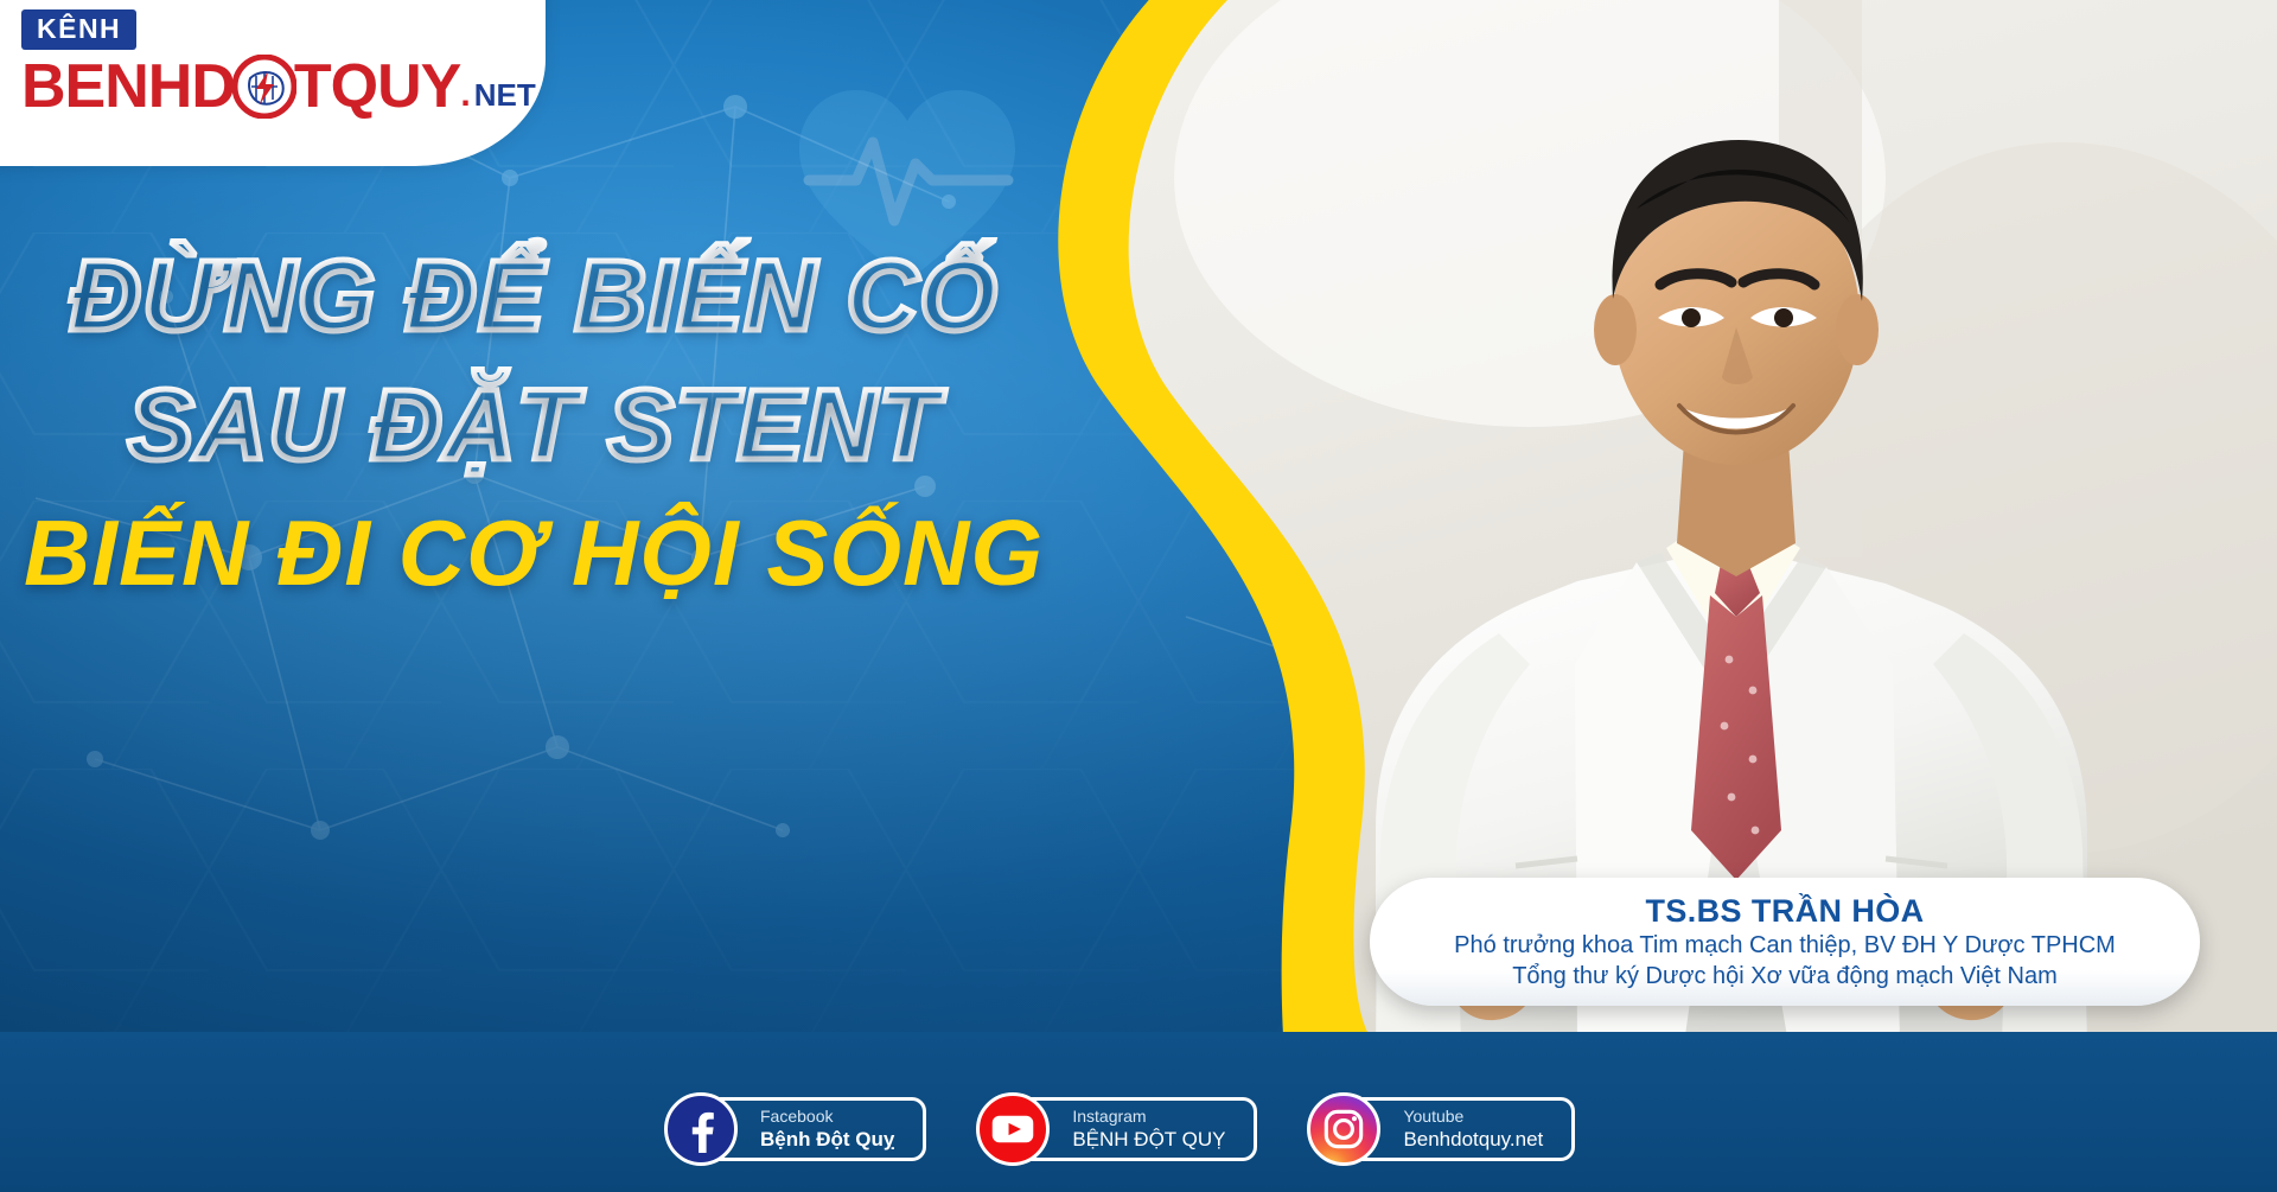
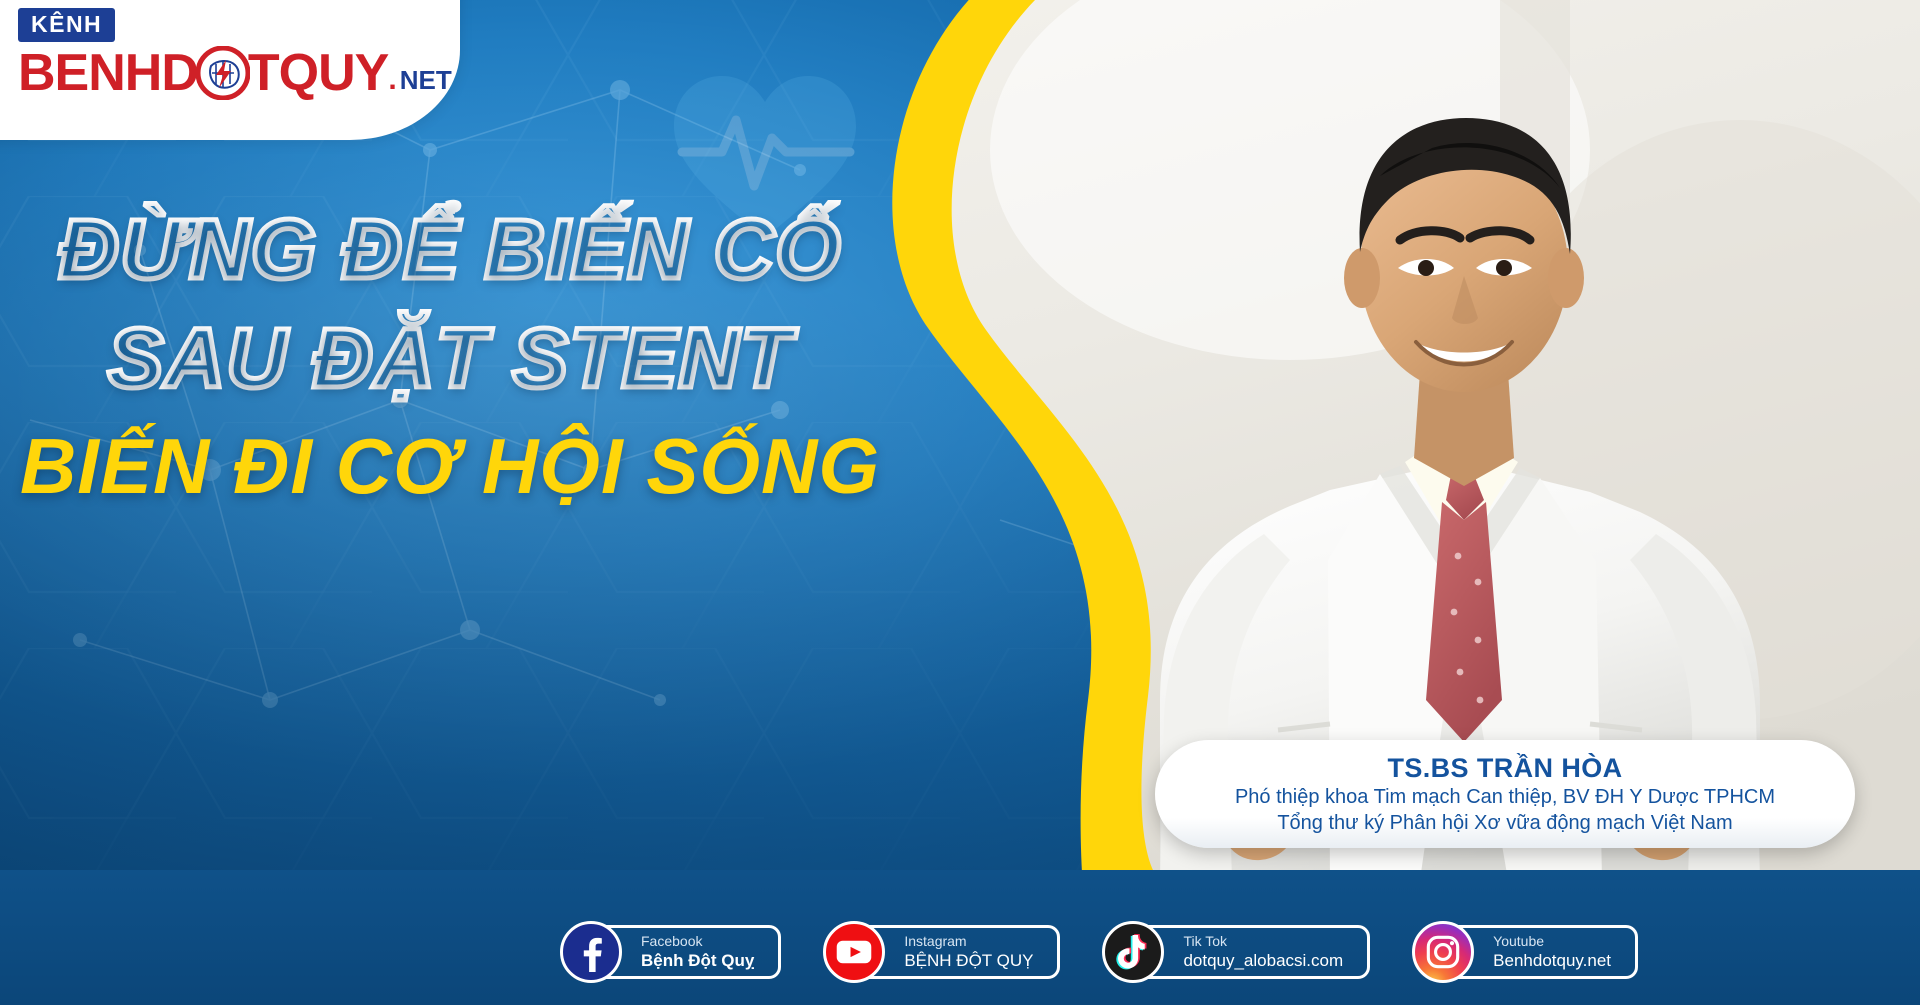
  KÊNH
  BENHD
  TQUY
  .
  NET
  ĐỪNG ĐỂ BIẾN CỐ
  SAU ĐẶT STENT
  BIẾN ĐI CƠ HỘI SỐNG
  TS.BS TRẦN HÒA
- Phó trưởng khoa Tim mạch Can thiệp, BV ĐH Y Dược TPHCM
+ Phó thiệp khoa Tim mạch Can thiệp, BV ĐH Y Dược TPHCM
- Tổng thư ký Dược hội Xơ vữa động mạch Việt Nam
+ Tổng thư ký Phân hội Xơ vữa động mạch Việt Nam
  Facebook
  Bệnh Đột Quỵ
  Instagram
  BỆNH ĐỘT QUỴ
+ Tik Tok
+ dotquy_alobacsi.com
  Youtube
  Benhdotquy.net
